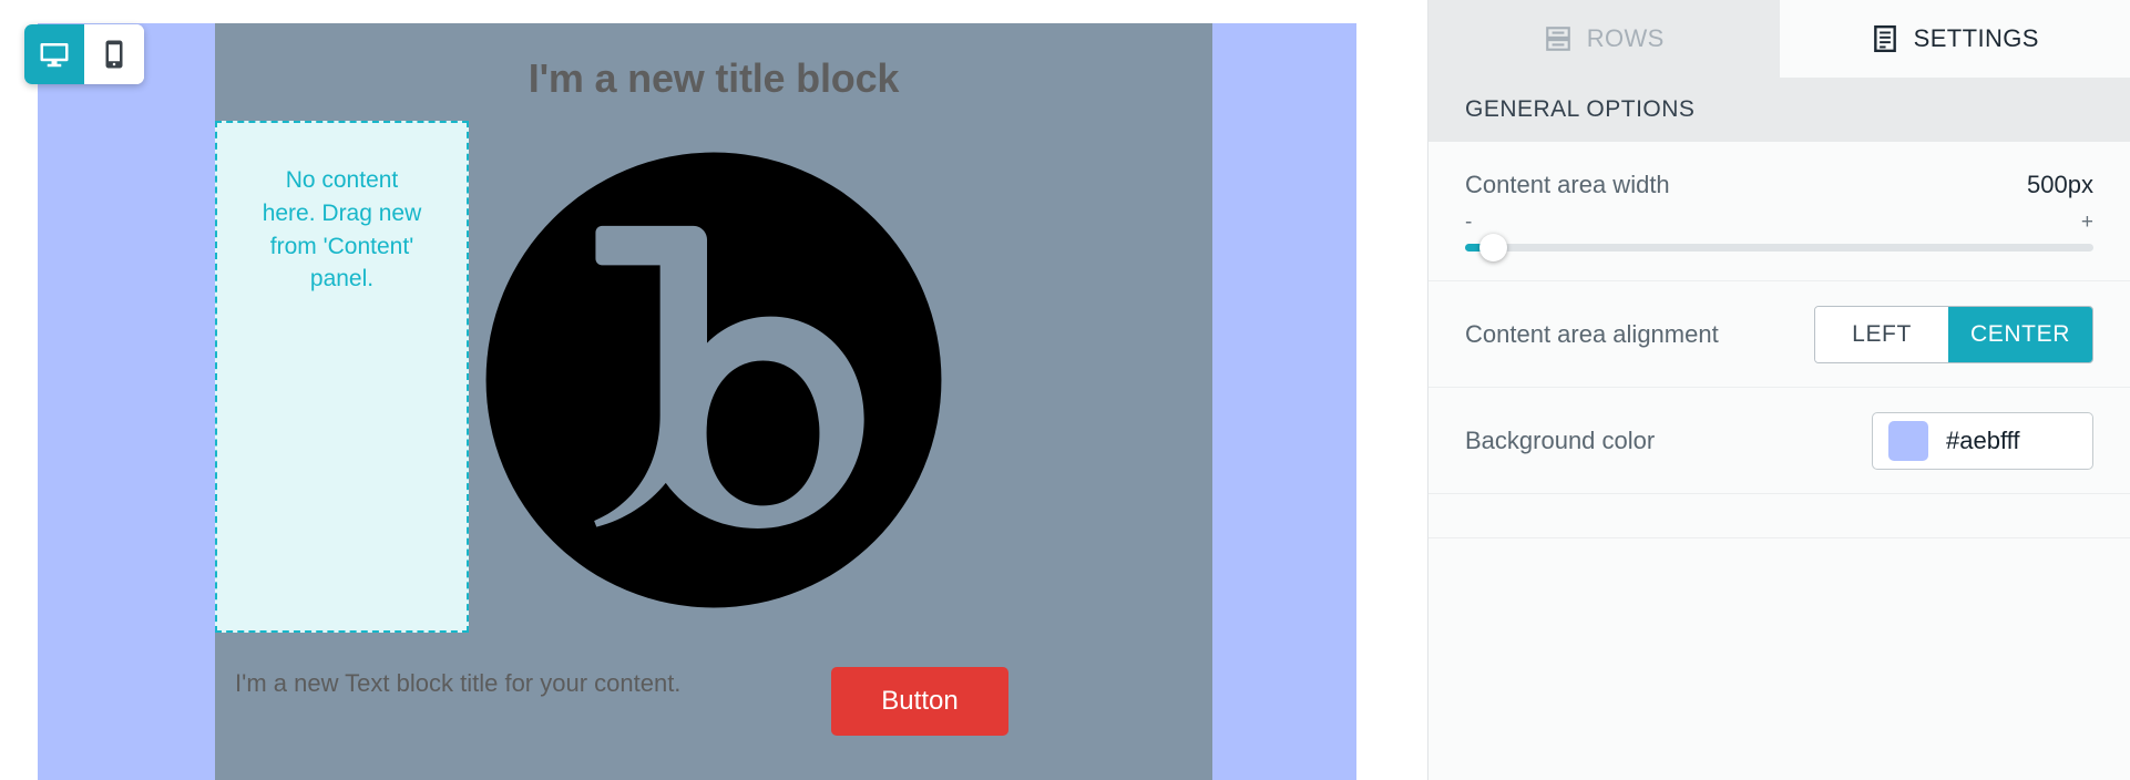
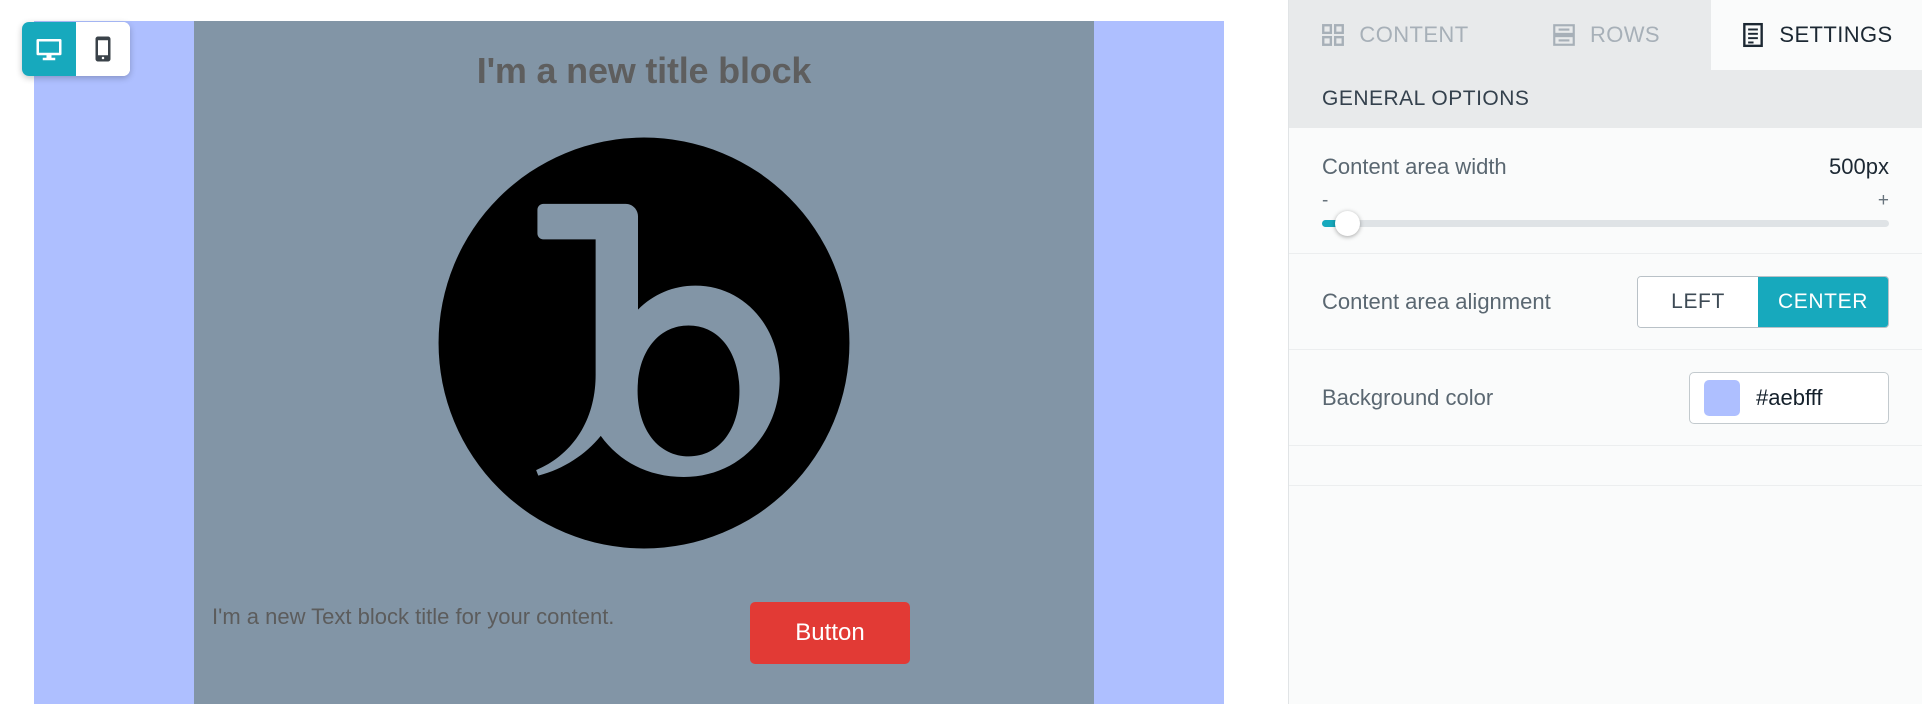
  I'm a new title block
- No content here. Drag new from 'Content' panel.
  I'm a new Text block title for your content.
  Button
+ CONTENT
  ROWS
  SETTINGS
  GENERAL OPTIONS
  Content area width
  500px
  -
  +
  Content area alignment
  LEFT
  CENTER
  Background color
  #aebfff
